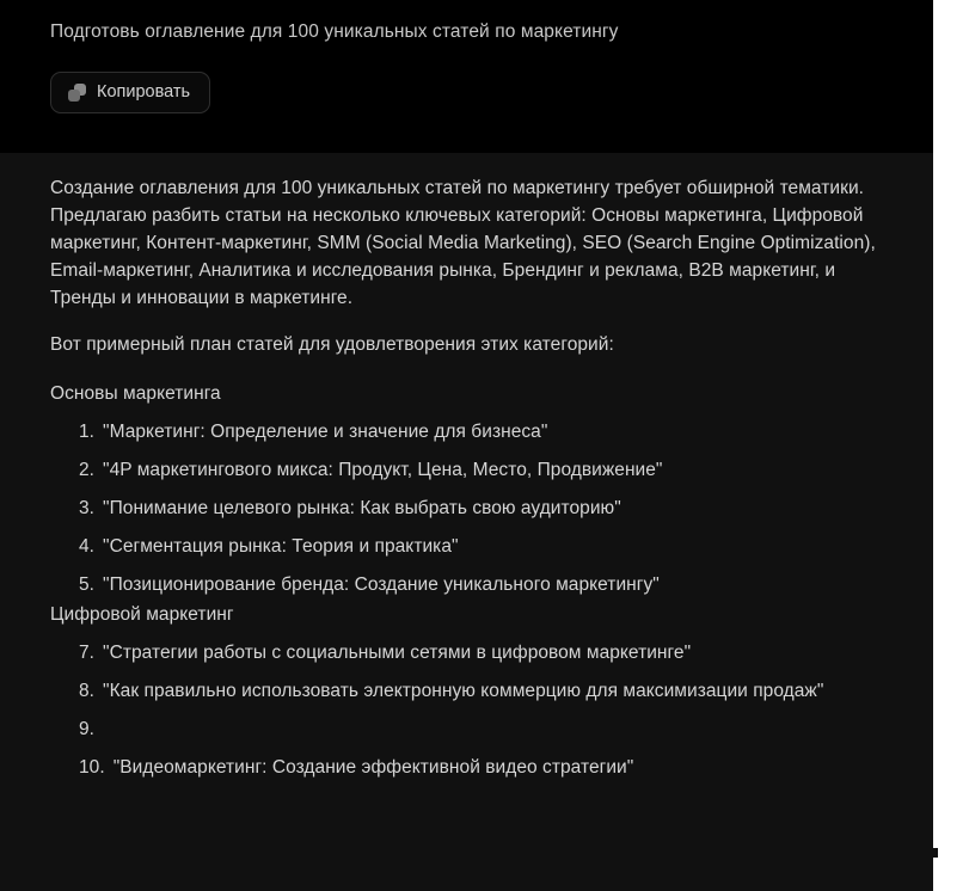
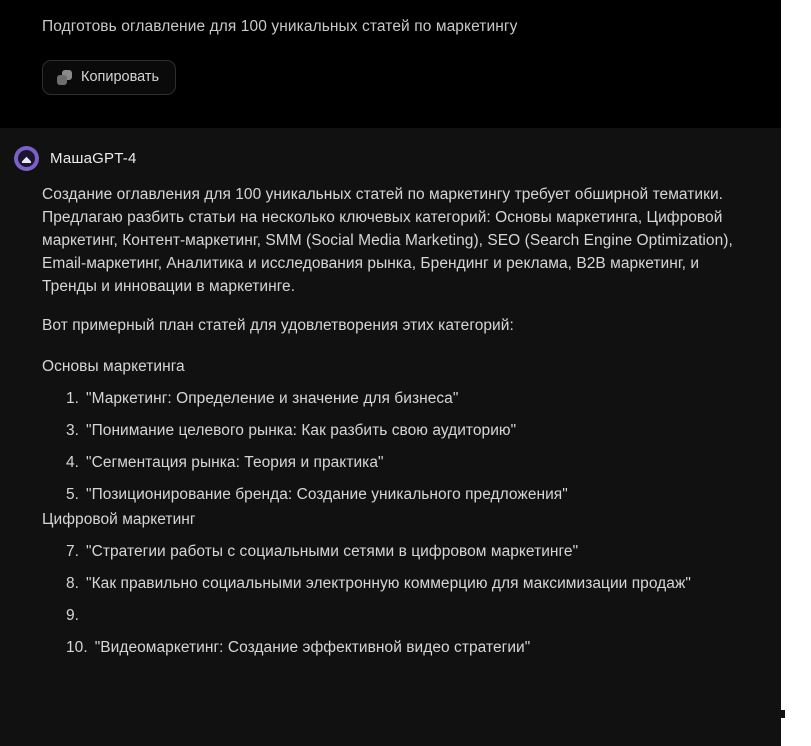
  Подготовь оглавление для 100 уникальных статей по маркетингу
  Копировать
+ МашаGPT-4
  Создание оглавления для 100 уникальных статей по маркетингу требует обширной тематики. Предлагаю разбить статьи на несколько ключевых категорий: Основы маркетинга, Цифровой маркетинг, Контент-маркетинг, SMM (Social Media Marketing), SEO (Search Engine Optimization), Email-маркетинг, Аналитика и исследования рынка, Брендинг и реклама, B2B маркетинг, и Тренды и инновации в маркетинге.
  Вот примерный план статей для удовлетворения этих категорий:
  Основы маркетинга
  1.
  "Маркетинг: Определение и значение для бизнеса"
- 2.
- "4P маркетингового микса: Продукт, Цена, Место, Продвижение"
  3.
- "Понимание целевого рынка: Как выбрать свою аудиторию"
+ "Понимание целевого рынка: Как разбить свою аудиторию"
  4.
  "Сегментация рынка: Теория и практика"
  5.
- "Позиционирование бренда: Создание уникального маркетингу"
+ "Позиционирование бренда: Создание уникального предложения"
  Цифровой маркетинг
  7.
  "Стратегии работы с социальными сетями в цифровом маркетинге"
  8.
- "Как правильно использовать электронную коммерцию для максимизации продаж"
+ "Как правильно социальными электронную коммерцию для максимизации продаж"
  9.
  10.
  "Видеомаркетинг: Создание эффективной видео стратегии"
